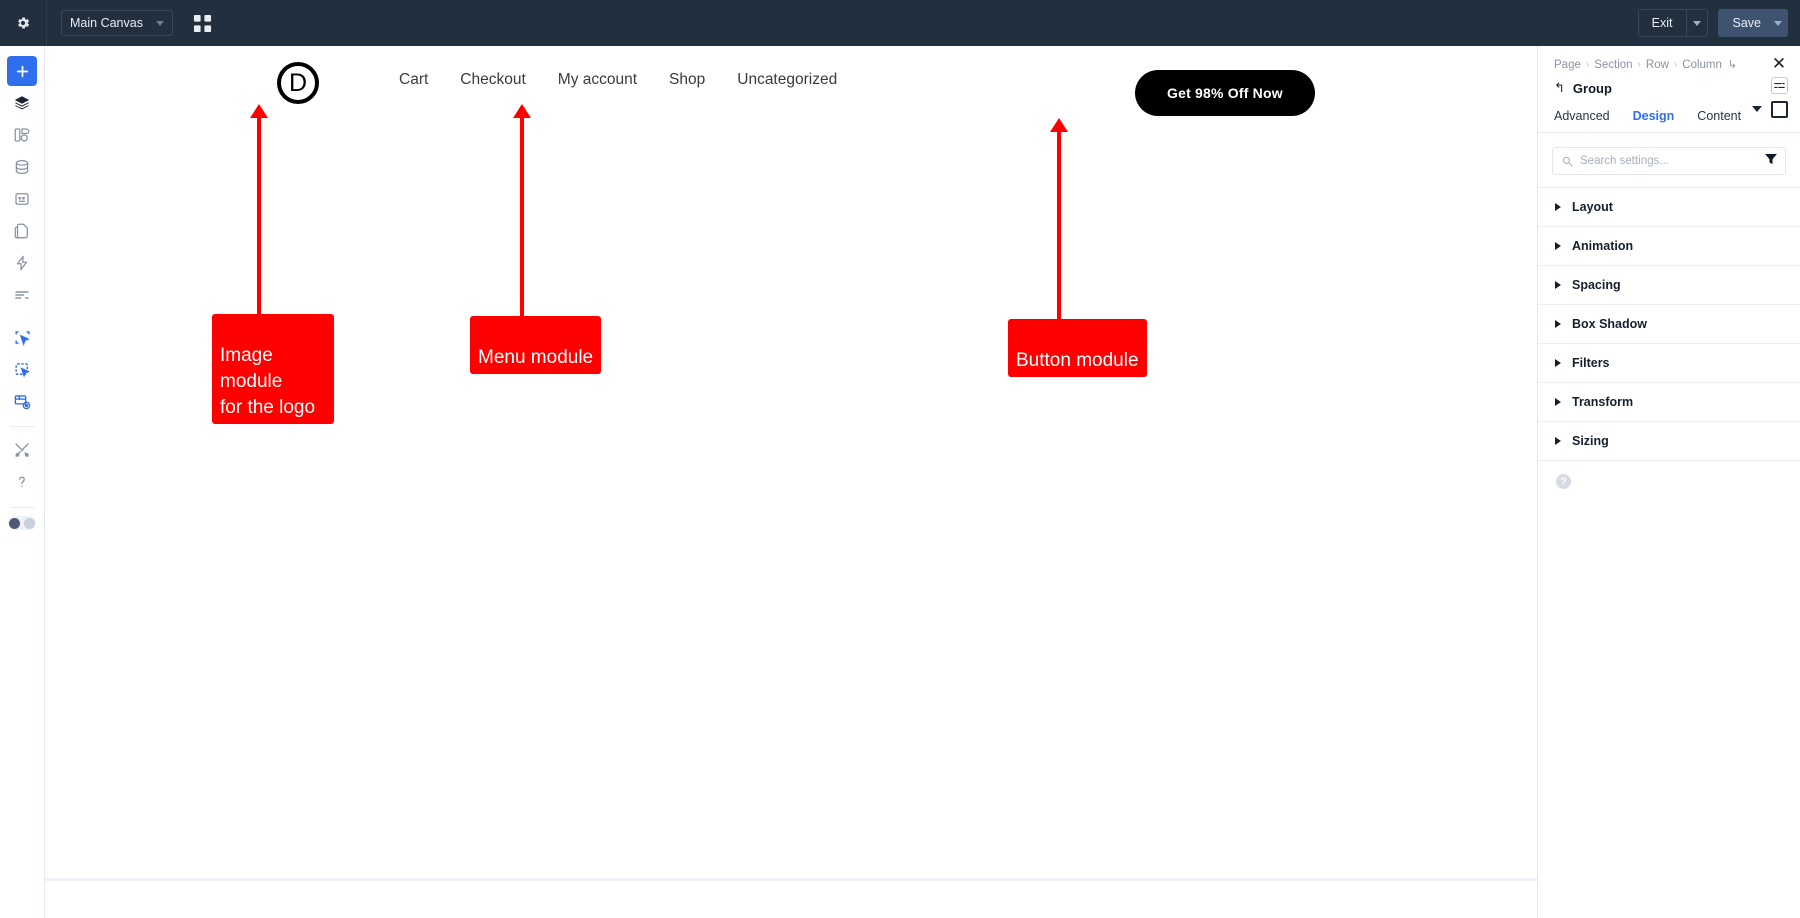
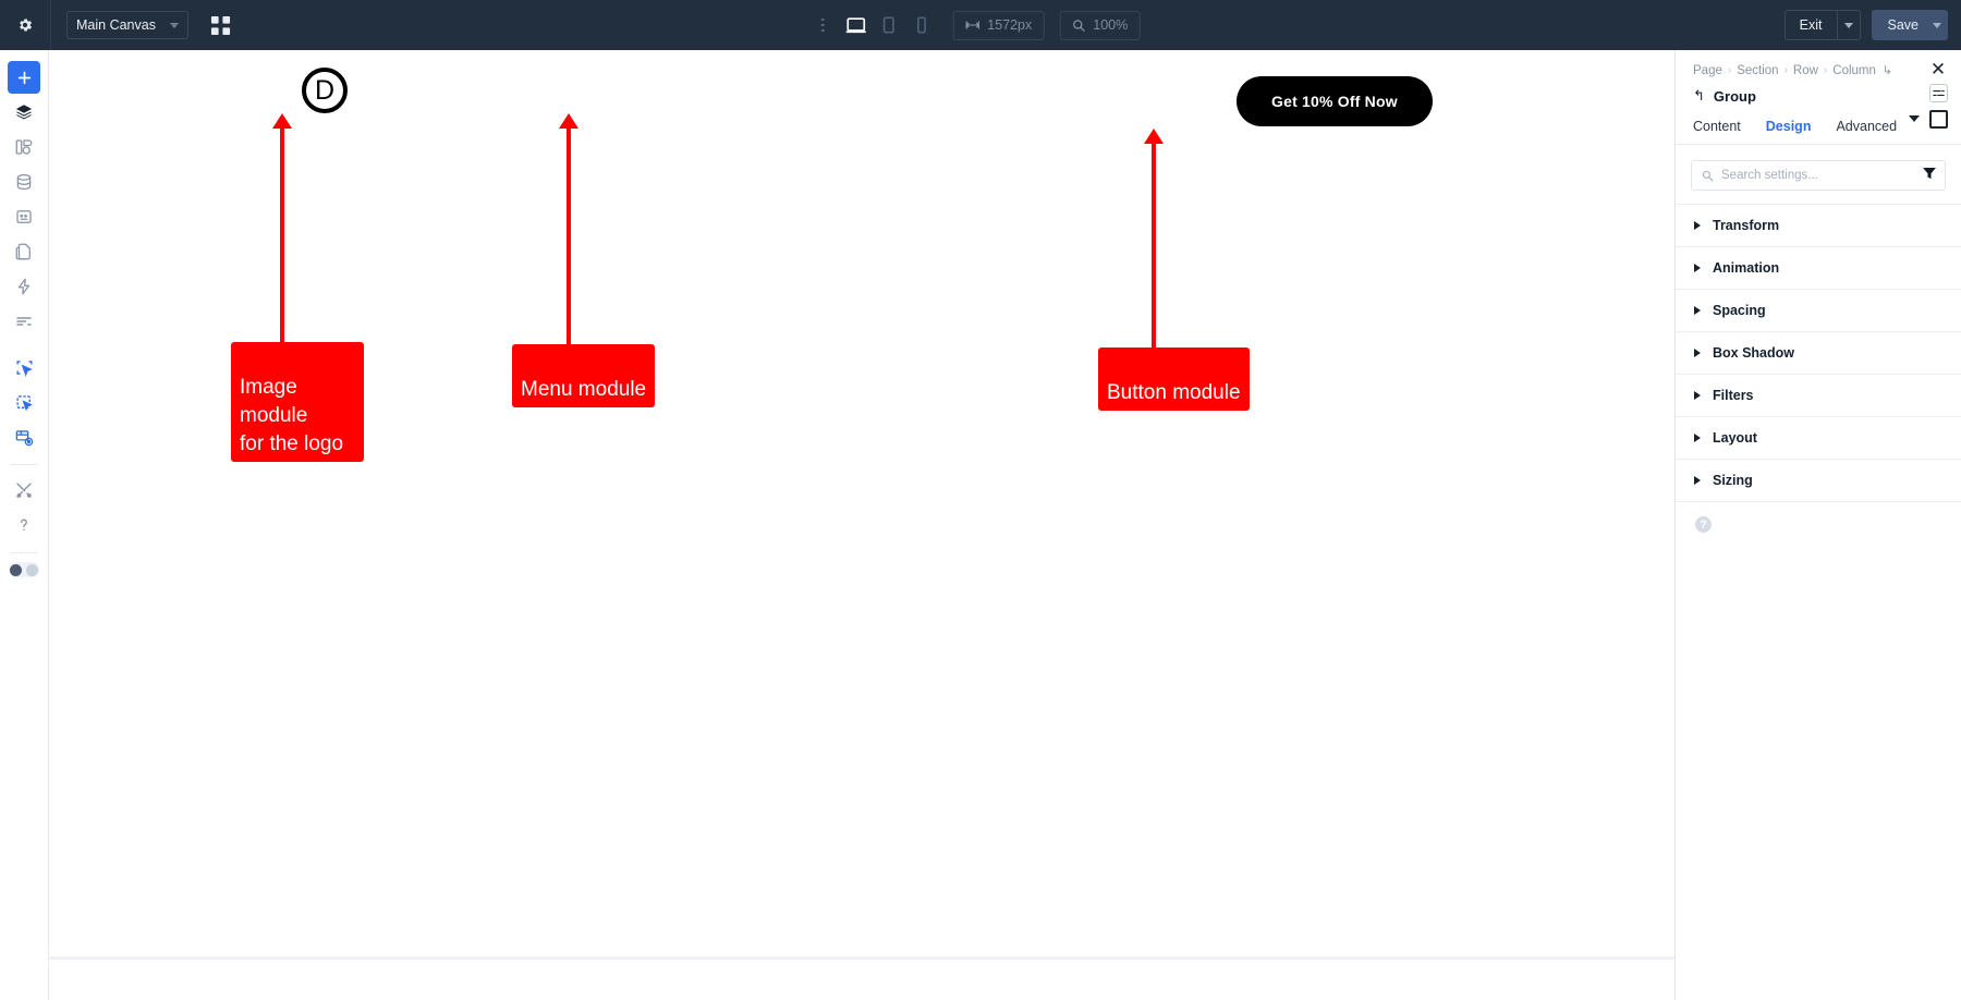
  Main Canvas
+ 1572px
+ 100%
  Exit
  Save
  D
- Cart
- Checkout
- My account
- Shop
- Uncategorized
- Get 98% Off Now
+ Get 10% Off Now
  Image module
  for the logo
  Menu module
  Button module
  Page
  ›
  Section
  ›
  Row
  ›
  Column
  ↳
  ✕
  ↰
  Group
- Advanced
+ Content
  Design
- Content
+ Advanced
  Search settings...
- Layout
+ Transform
  Animation
  Spacing
  Box Shadow
  Filters
- Transform
+ Layout
  Sizing
  ?
